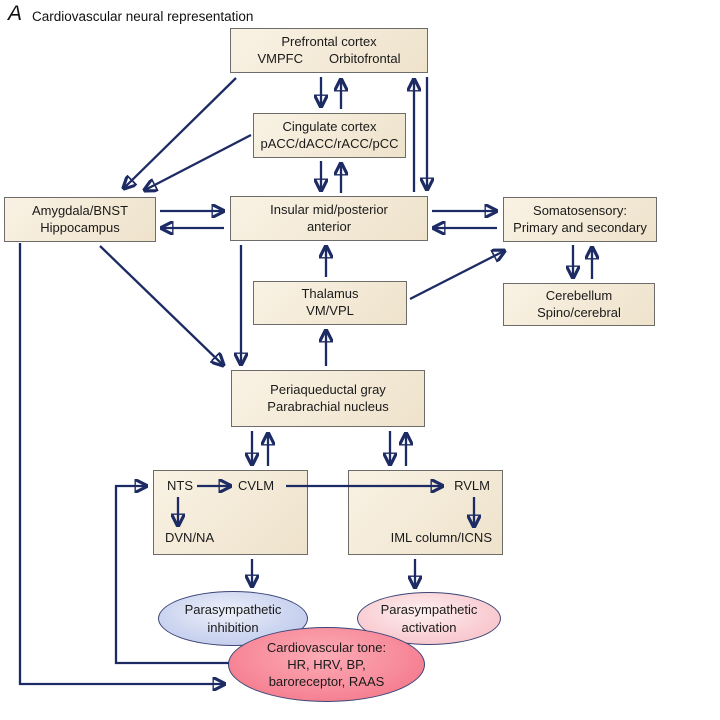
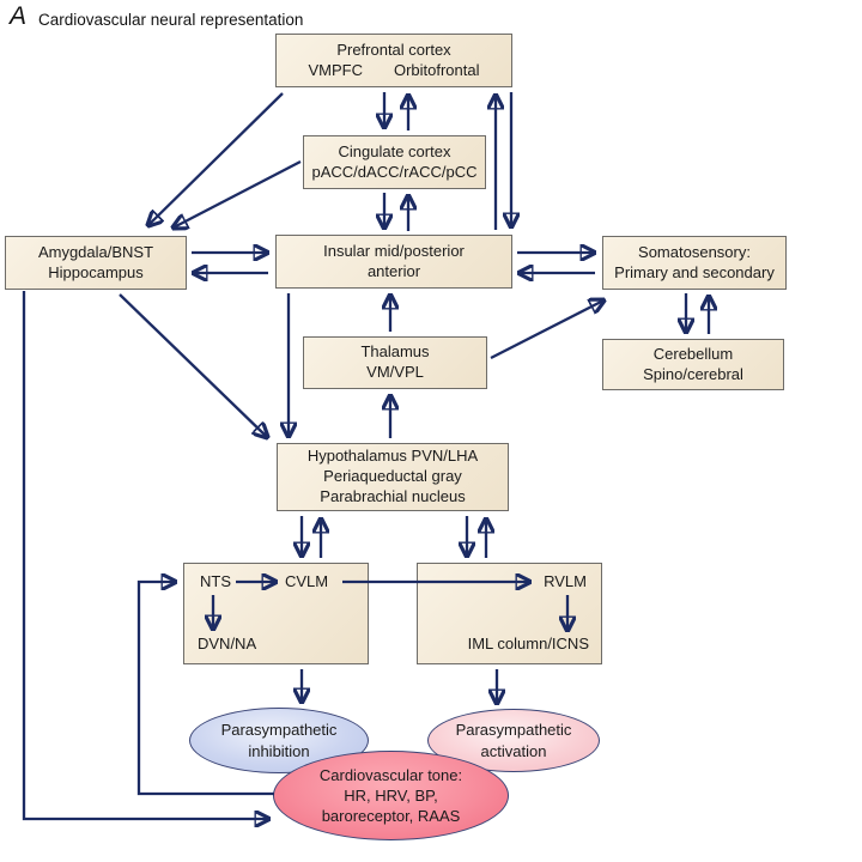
  A
  Cardiovascular neural representation
  Prefrontal cortex
  VMPFC
  Orbitofrontal
  Cingulate cortex
  pACC/dACC/rACC/pCC
  Amygdala/BNST
  Hippocampus
  Insular mid/posterior
  anterior
  Somatosensory:
  Primary and secondary
  Thalamus
  VM/VPL
  Cerebellum
  Spino/cerebral
+ Hypothalamus PVN/LHA
  Periaqueductal gray
  Parabrachial nucleus
  NTS
  CVLM
  DVN/NA
  RVLM
  IML column/ICNS
  Parasympathetic
  inhibition
  Parasympathetic
  activation
  Cardiovascular tone:
  HR, HRV, BP,
  baroreceptor, RAAS
